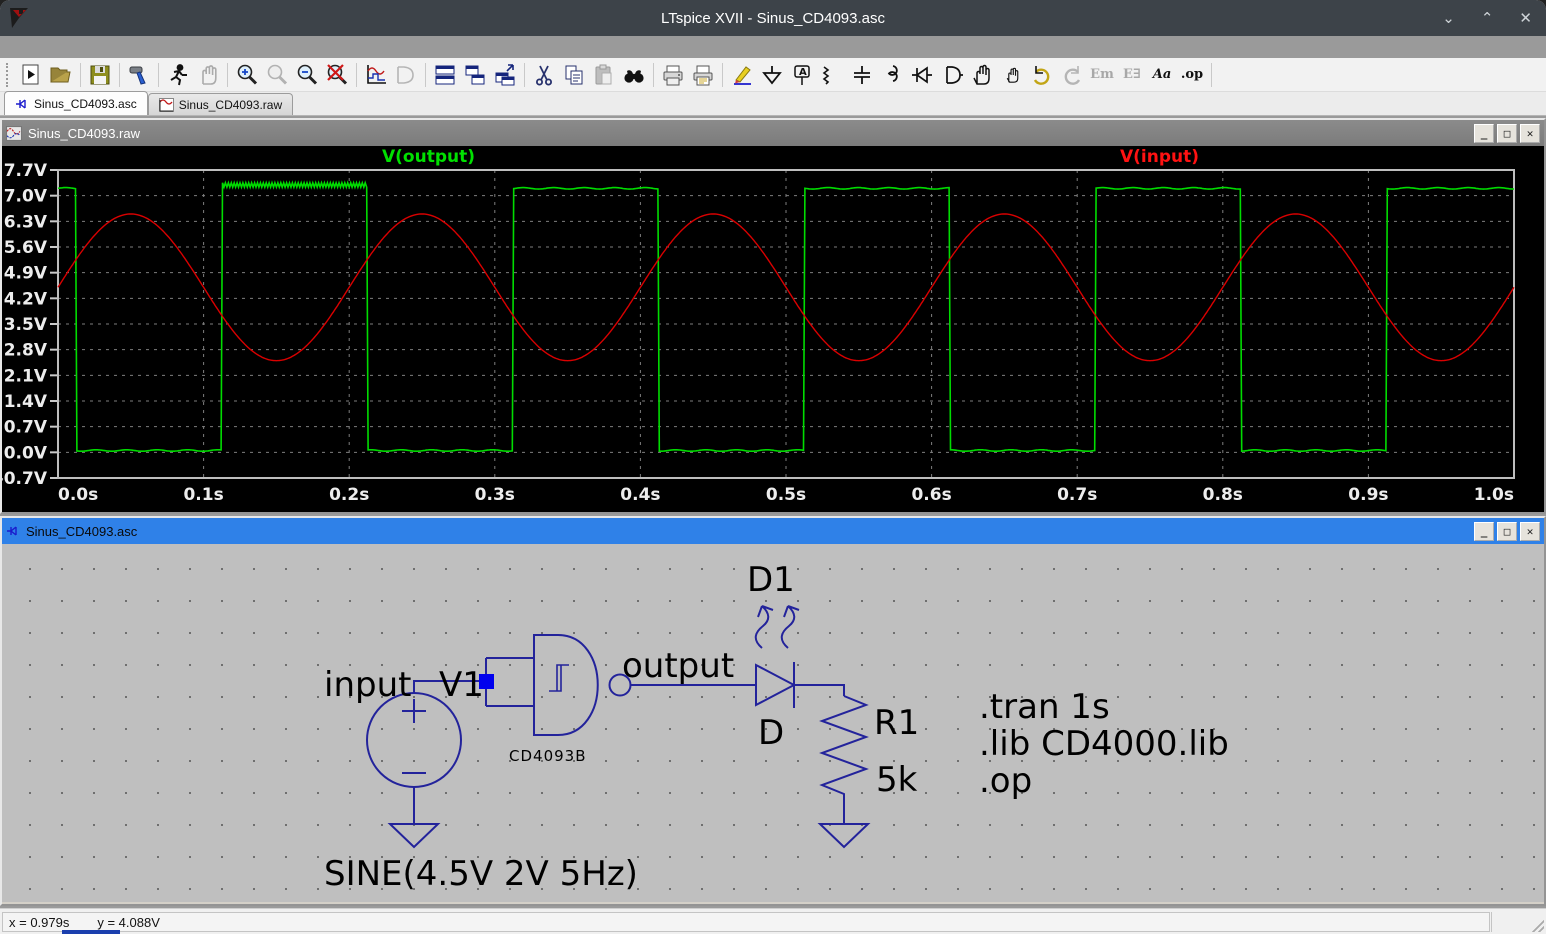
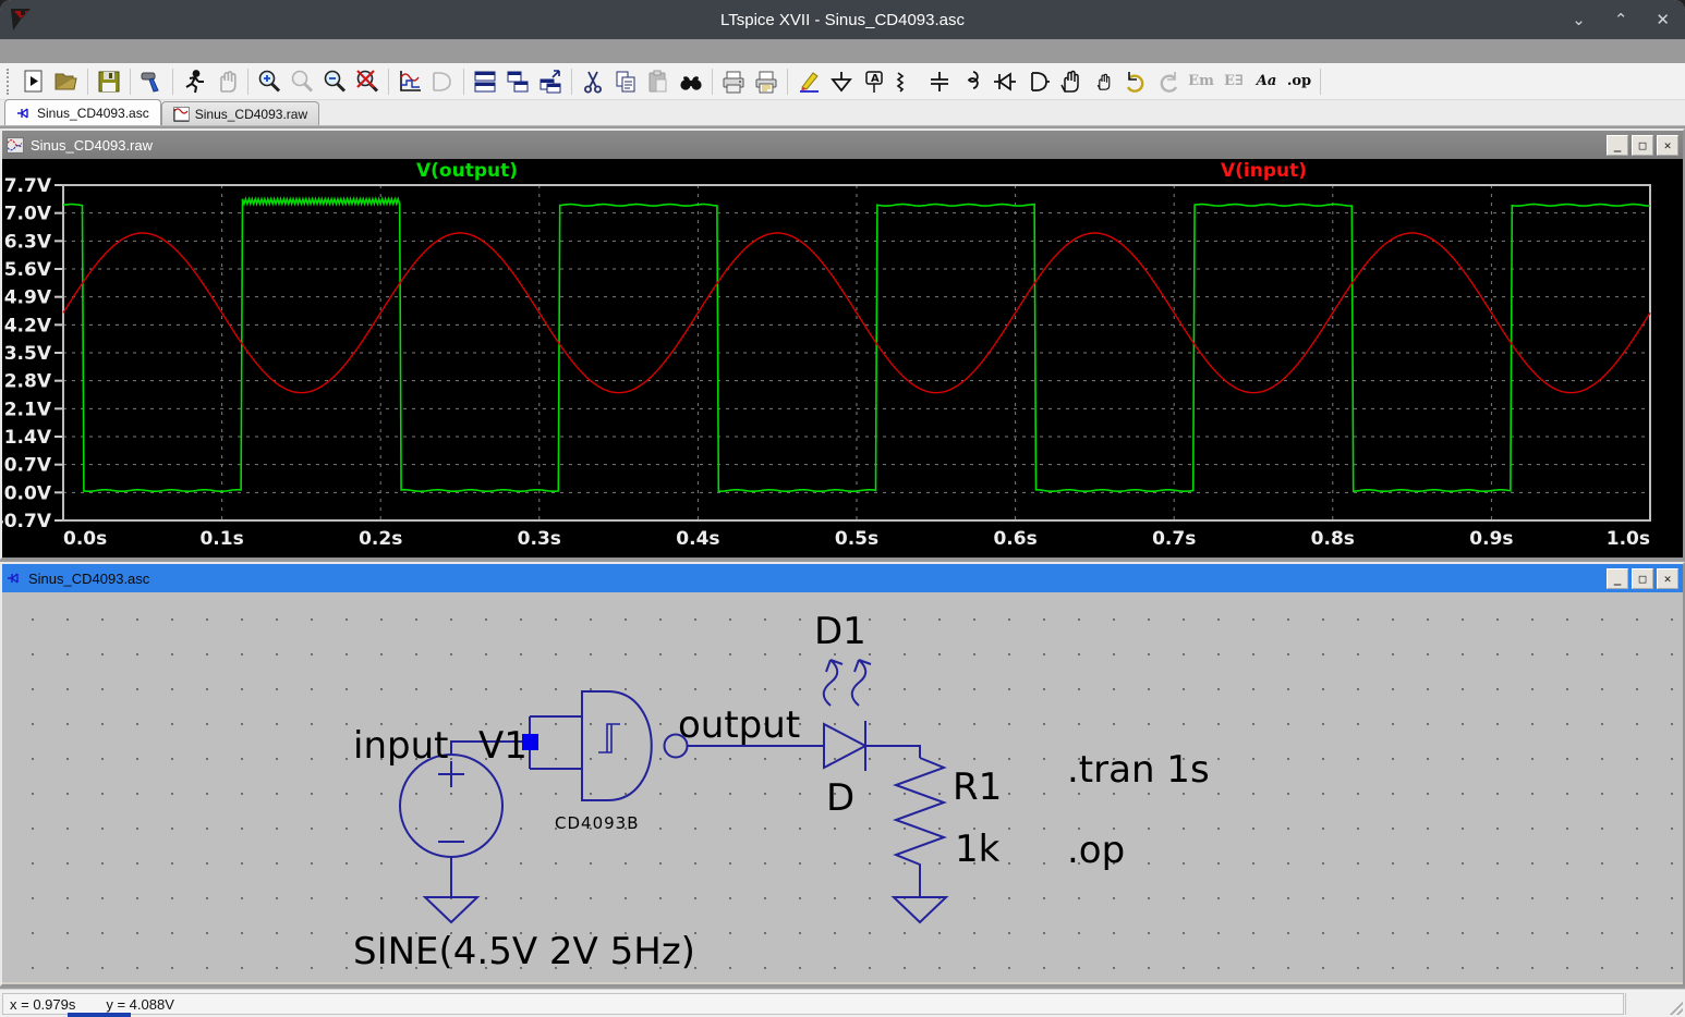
  LTspice XVII - Sinus_CD4093.asc
  ⌄
  ⌃
  ✕
  A
  Em
  E∃
  Aa
  .op
  Sinus_CD4093.asc
  Sinus_CD4093.raw
  Sinus_CD4093.raw
  _
  □
  ✕
  7.7V
  7.0V
  6.3V
  5.6V
  4.9V
  4.2V
  3.5V
  2.8V
  2.1V
  1.4V
  0.7V
  0.0V
  0.7V
  0.0s
  0.1s
  0.2s
  0.3s
  0.4s
  0.5s
  0.6s
  0.7s
  0.8s
  0.9s
  1.0s
  V(output)
  V(input)
  Sinus_CD4093.asc
  _
  □
  ✕
  input
  V1
  output
  CD4093B
  D1
  D
  R1
- 5k
+ 1k
  SINE(4.5V 2V 5Hz)
  .tran 1s
- .lib CD4000.lib
  .op
  x = 0.979s
  y = 4.088V
